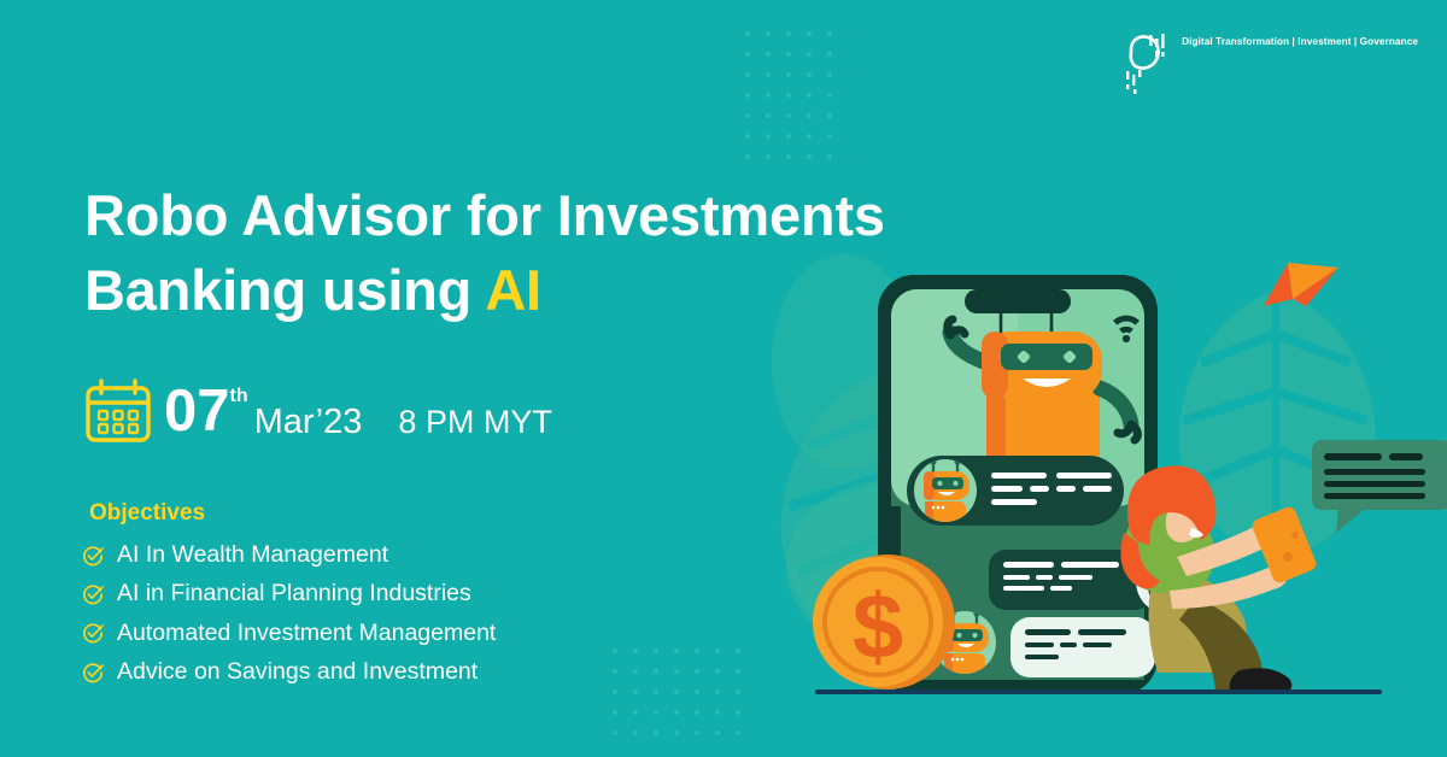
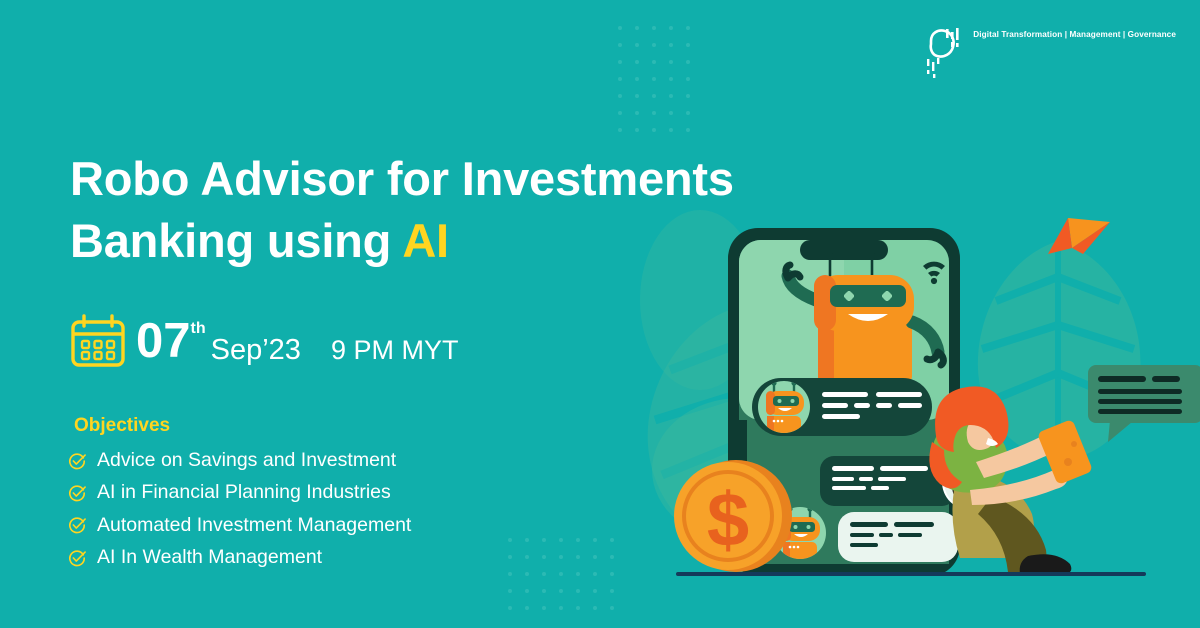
- Digital Transformation | Investment | Governance
+ Digital Transformation | Management | Governance
  Robo Advisor for Investments
  Banking using AI
  07
  th
- Mar’23
+ Sep’23
- 8 PM MYT
+ 9 PM MYT
  Objectives
- AI In Wealth Management
+ Advice on Savings and Investment
  AI in Financial Planning Industries
  Automated Investment Management
- Advice on Savings and Investment
+ AI In Wealth Management
  $
